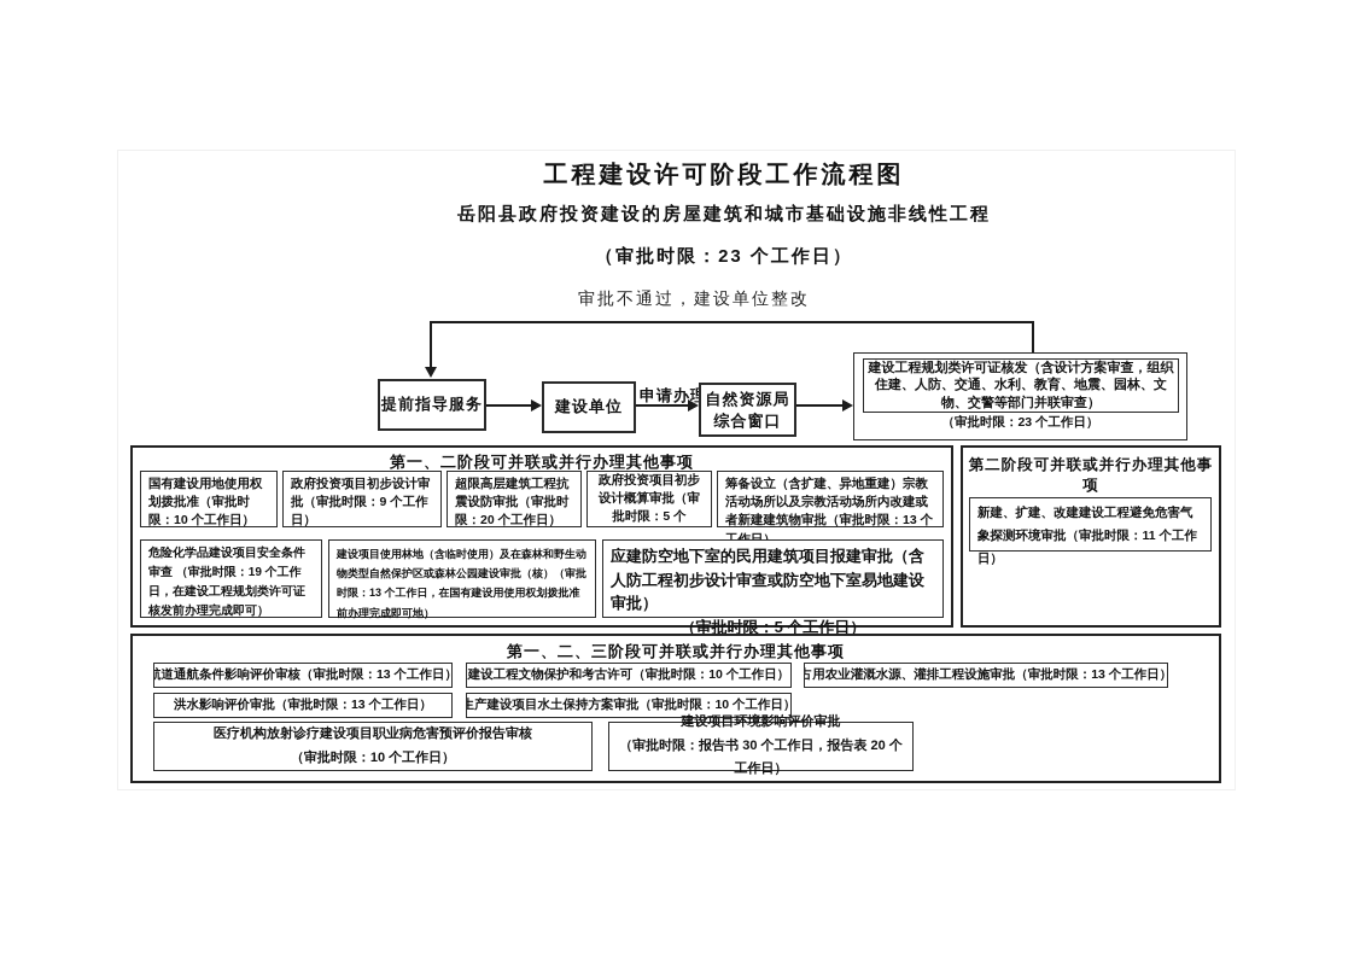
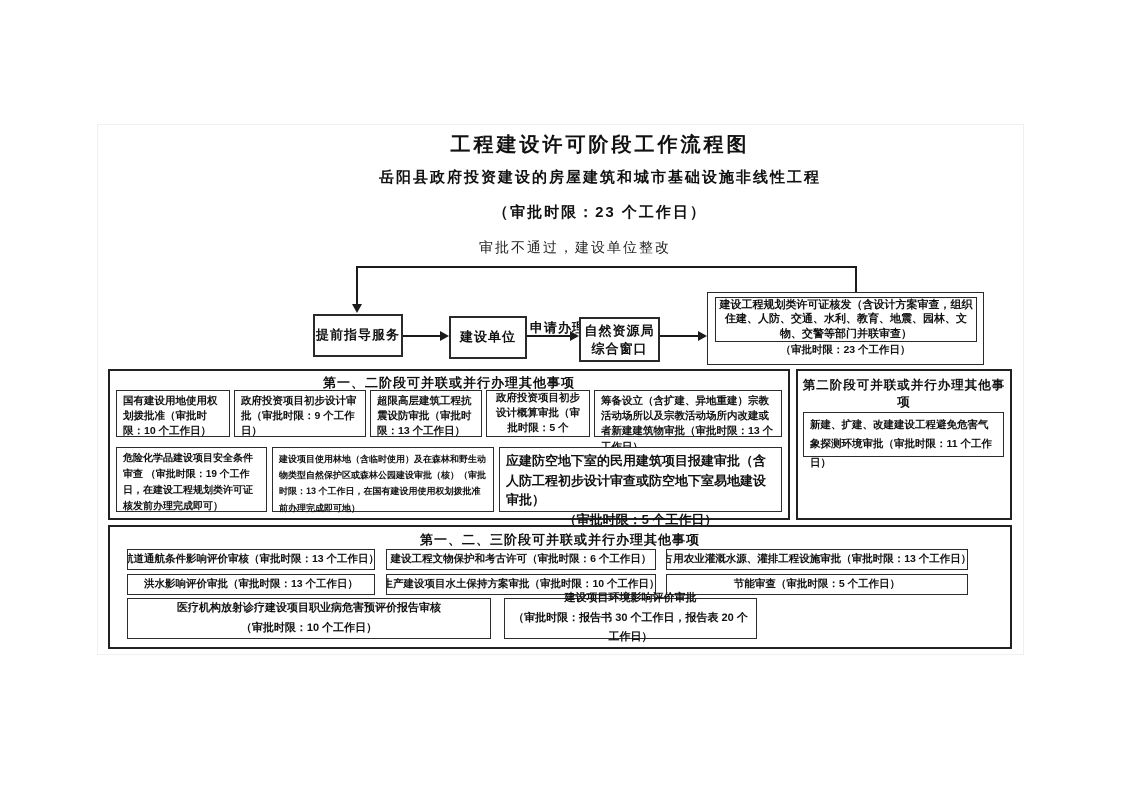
  工程建设许可阶段工作流程图
  岳阳县政府投资建设的房屋建筑和城市基础设施非线性工程
  （审批时限：23 个工作日）
  审批不通过，建设单位整改
  提前指导服务
  建设单位
  申请办
  自然资源局
  综合窗口
  建设工程规划类许可证核发（含设计方案审查，组织住建、人防、交通、水利、教育、地震、园林、文物、交警等部门并联审查）
  （审批时限：23 个工作日）
  第一、二阶段可并联或并行办理其他事项
  国有建设用地使用权划拨批准（审批时限：10 个工作日）
  政府投资项目初步设计审批（审批时限：9 个工作日）
- 超限高层建筑工程抗震设防审批（审批时限：20 个工作日）
+ 超限高层建筑工程抗震设防审批（审批时限：13 个工作日）
  政府投资项目初步设计概算审批（审批时限：5 个
  筹备设立（含扩建、异地重建）宗教活动场所以及宗教活动场所内改建或者新建建筑物审批（审批时限：13 个
  危险化学品建设项目安全条件审查 （审批时限：19 个工作日，在建设工程规划类许可证核发前办理完成即可）
  建设项目使用林地（含临时使用）及在森林和野生动物类型自然保护区或森林公园建设审批（核）（审批时限：13 个工作日，在国有建设用使用权划拨批准前办理完成即可地）
  应建防空地下室的民用建筑项目报建审批（含人防工程初步设计审查或防空地下室易地建设审批）
  （审批时限：5 个工作日）
  第二阶段可并联或并行办理其他事项
  新建、扩建、改建建设工程避免危害气象探测环境审批（审批时限：11 个工作日）
  第一、二、三阶段可并联或并行办理其他事项
  航道通航条件影响评价审核（审批时限：13 个工作日）
- 建设工程文物保护和考古许可（审批时限：10 个工作日）
+ 建设工程文物保护和考古许可（审批时限：6 个工作日）
  占用农业灌溉水源、灌排工程设施审批（审批时限：13 个工作日）
  洪水影响评价审批（审批时限：13 个工作日）
  生产建设项目水土保持方案审批（审批时限：10 个工作日）
+ 节能审查（审批时限：5 个工作日）
  医疗机构放射诊疗建设项目职业病危害预评价报告审核
  （审批时限：10 个工作日）
  建设项目环境影响评价审批
  （审批时限：报告书 30 个工作日，报告表 20 个工作日）
